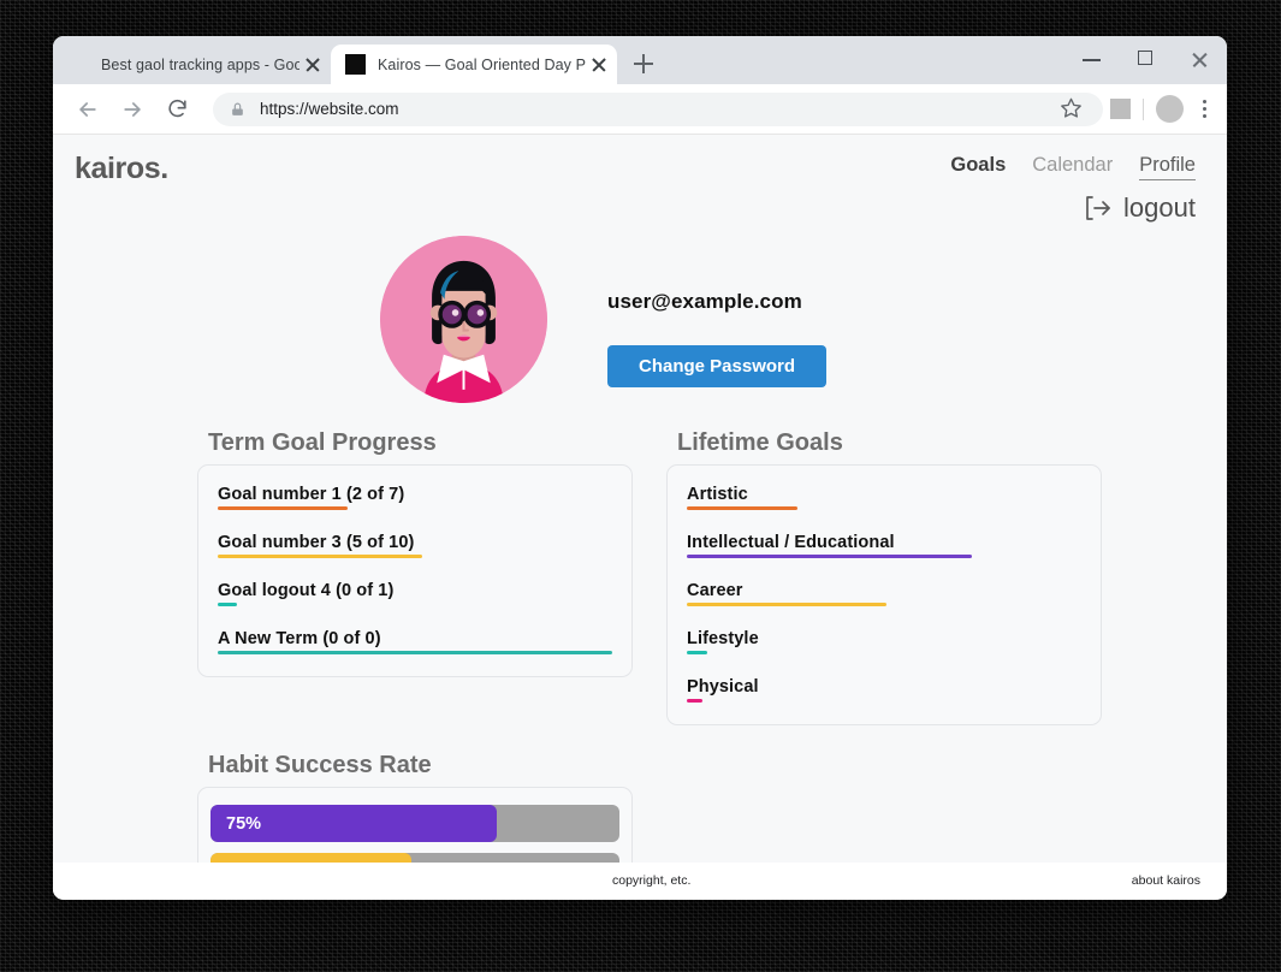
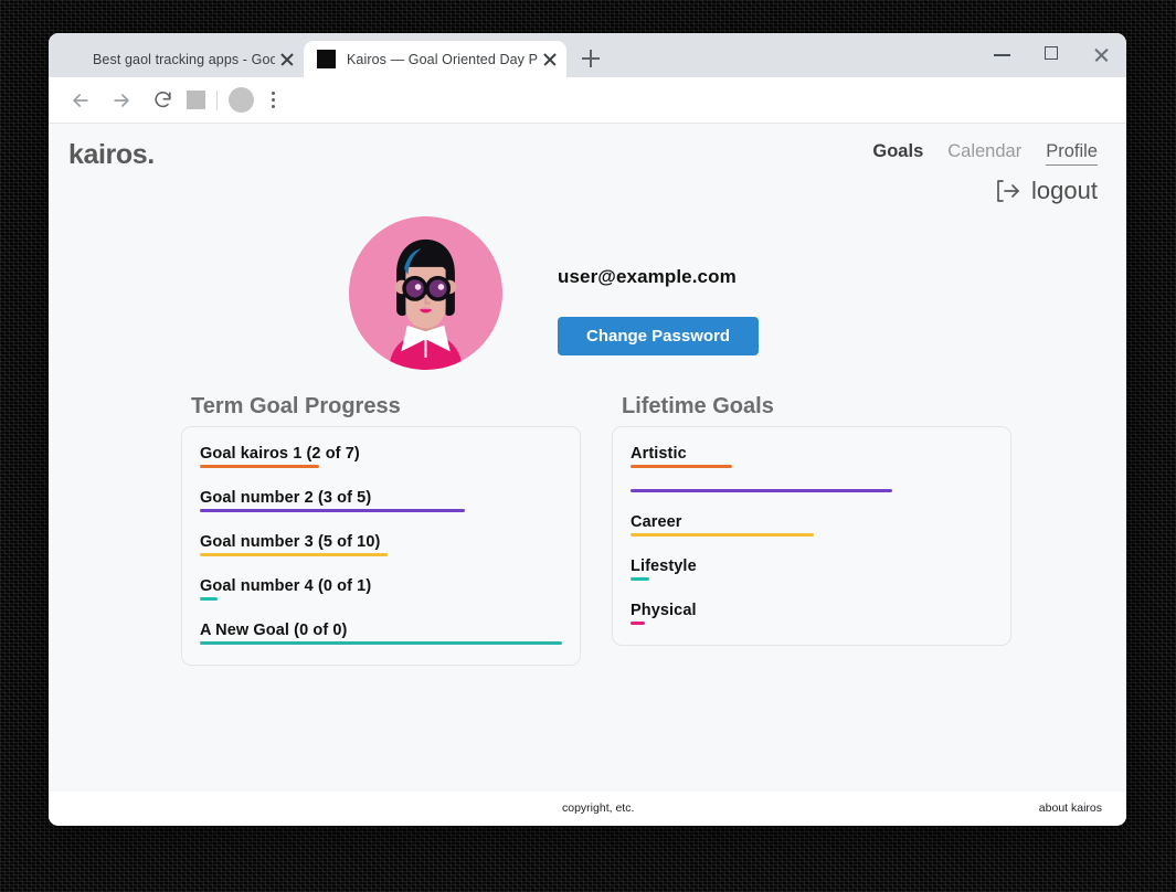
  Best gaol tracking apps - Goo
  Kairos — Goal Oriented Day P
- https://website.com
  kairos.
  Goals
  Calendar
  Profile
  logout
  user@example.com
  Change Password
  Term Goal Progress
- Goal number 1 (2 of 7)
+ Goal kairos 1 (2 of 7)
+ Goal number 2 (3 of 5)
  Goal number 3 (5 of 10)
- Goal logout 4 (0 of 1)
+ Goal number 4 (0 of 1)
- A New Term (0 of 0)
+ A New Goal (0 of 0)
  Lifetime Goals
  Artistic
- Intellectual / Educational
  Career
  Lifestyle
  Physical
- Habit Success Rate
- 75%
  copyright, etc.
  about kairos
